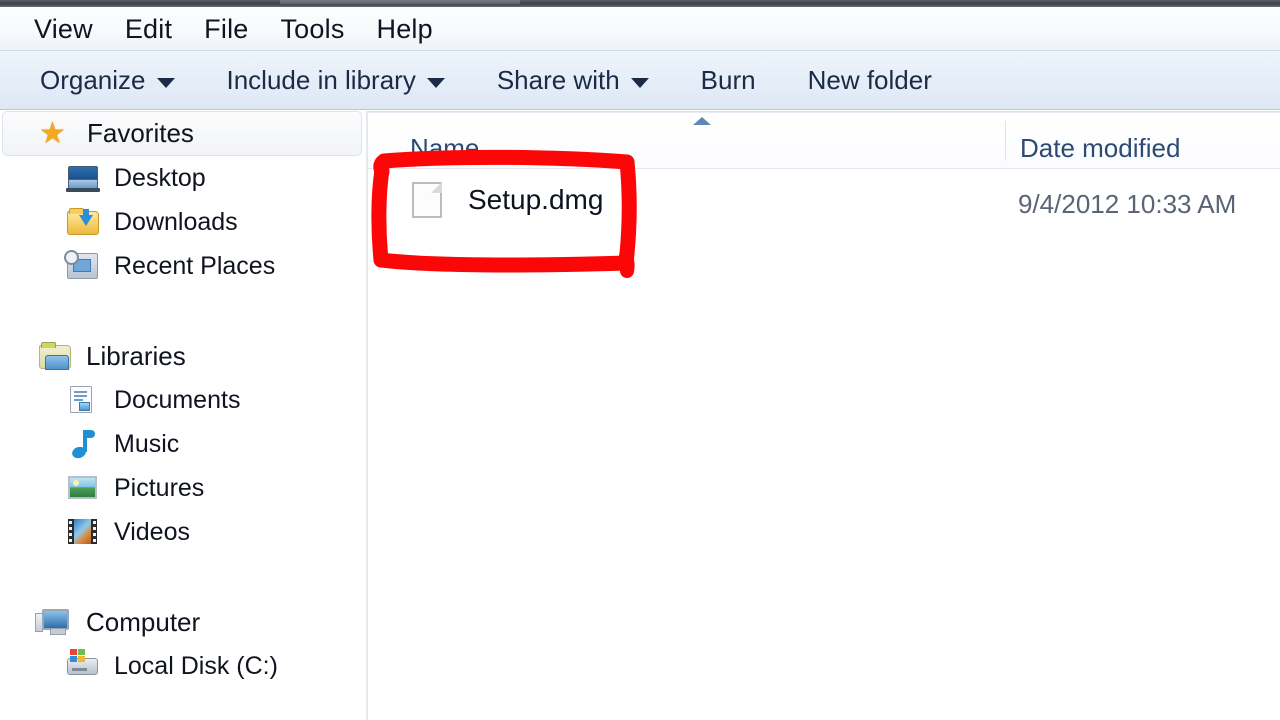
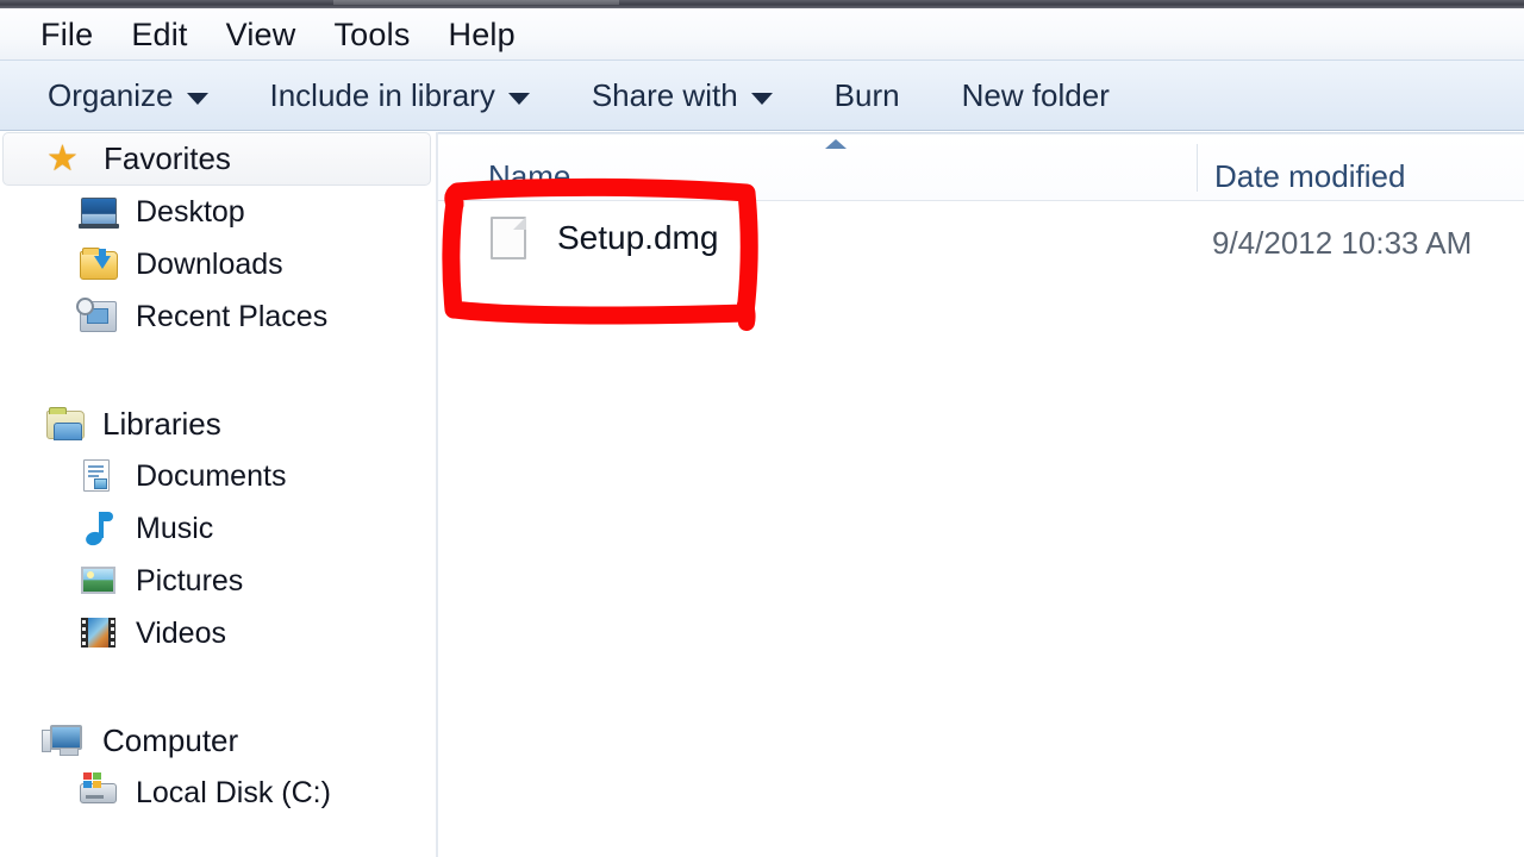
- View
+ File
  Edit
- File
+ View
  Tools
  Help
  Organize
  Include in library
  Share with
  Burn
  New folder
  ★
  Favorites
  Desktop
  Downloads
  Recent Places
  Libraries
  Documents
  Music
  Pictures
  Videos
  Computer
  Local Disk (C:)
  Name
  Date modified
  Setup.dmg
  9/4/2012 10:33 AM
